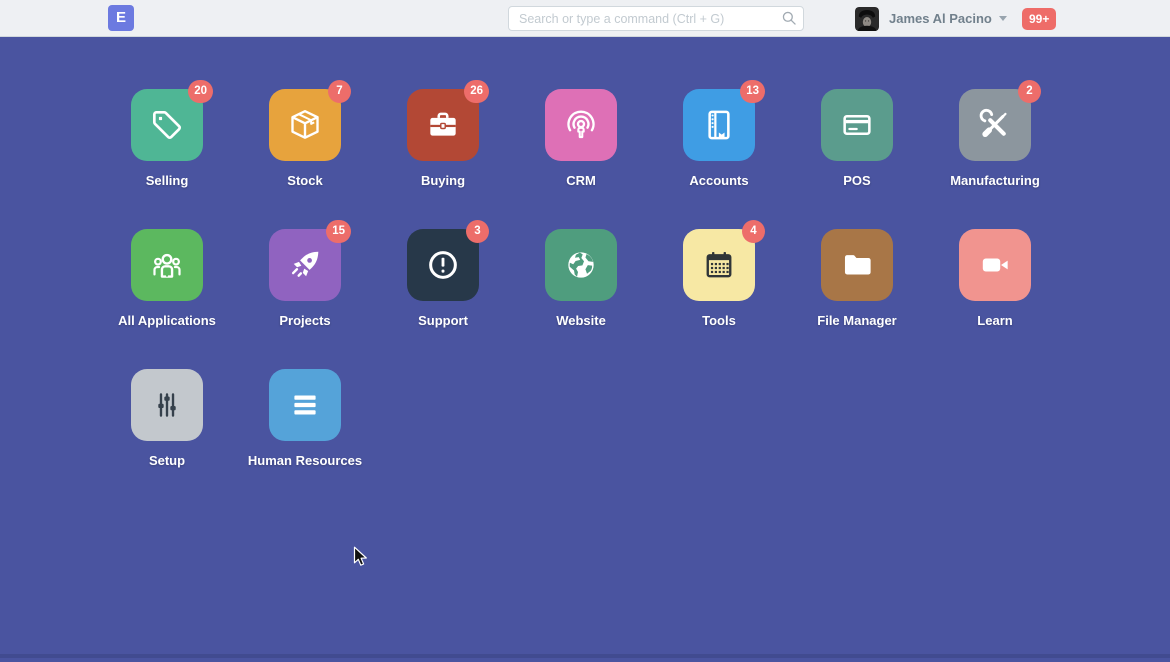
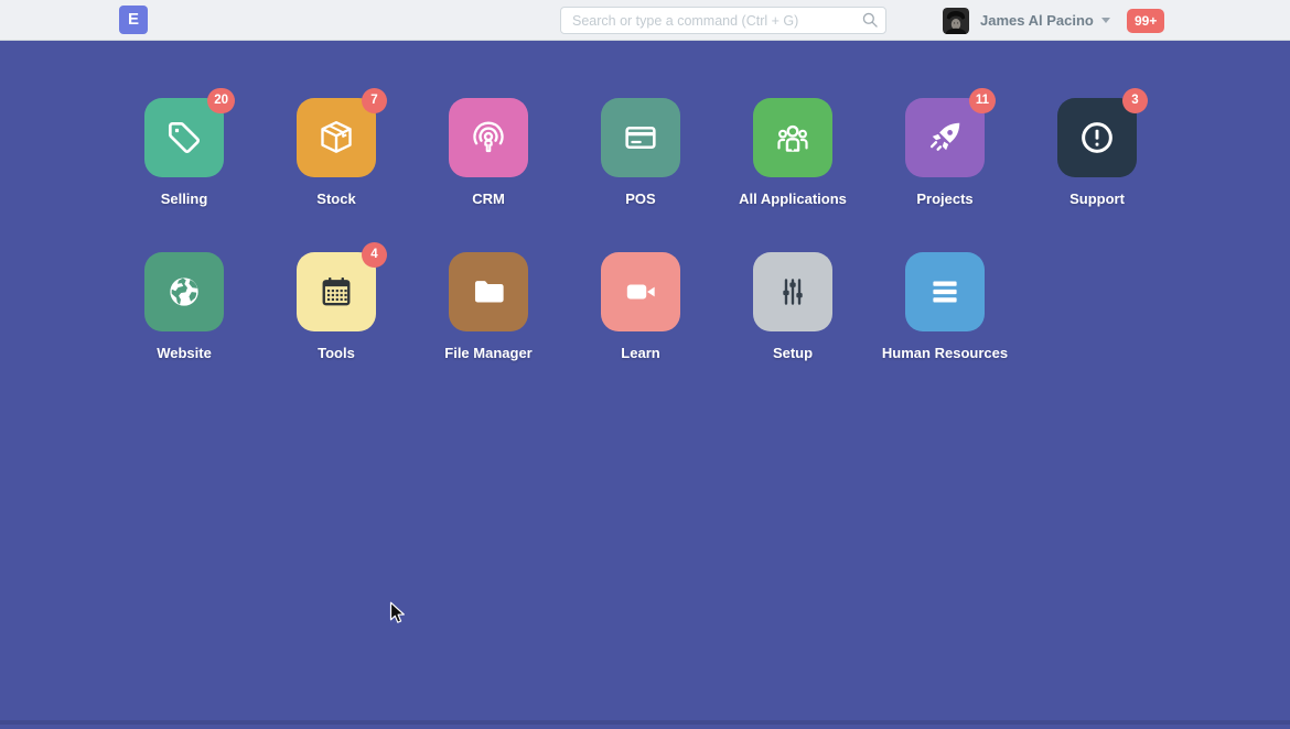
  E
  Search or type a command (Ctrl + G)
  James Al Pacino
  99+
  20
  Selling
  7
  Stock
- 26
- Buying
  CRM
- 13
- Accounts
  POS
- 2
- Manufacturing
  All Applications
- 15
+ 11
  Projects
  3
  Support
  Website
  4
  Tools
  File Manager
  Learn
  Setup
  Human Resources
